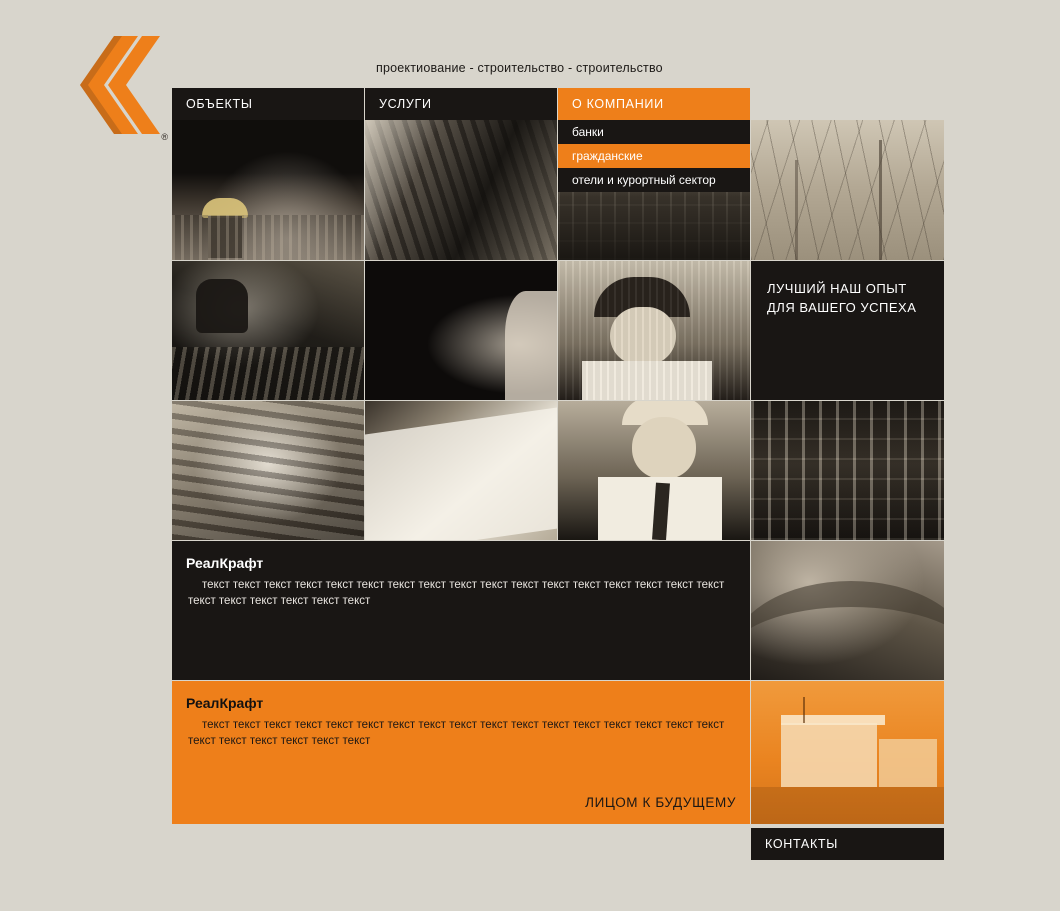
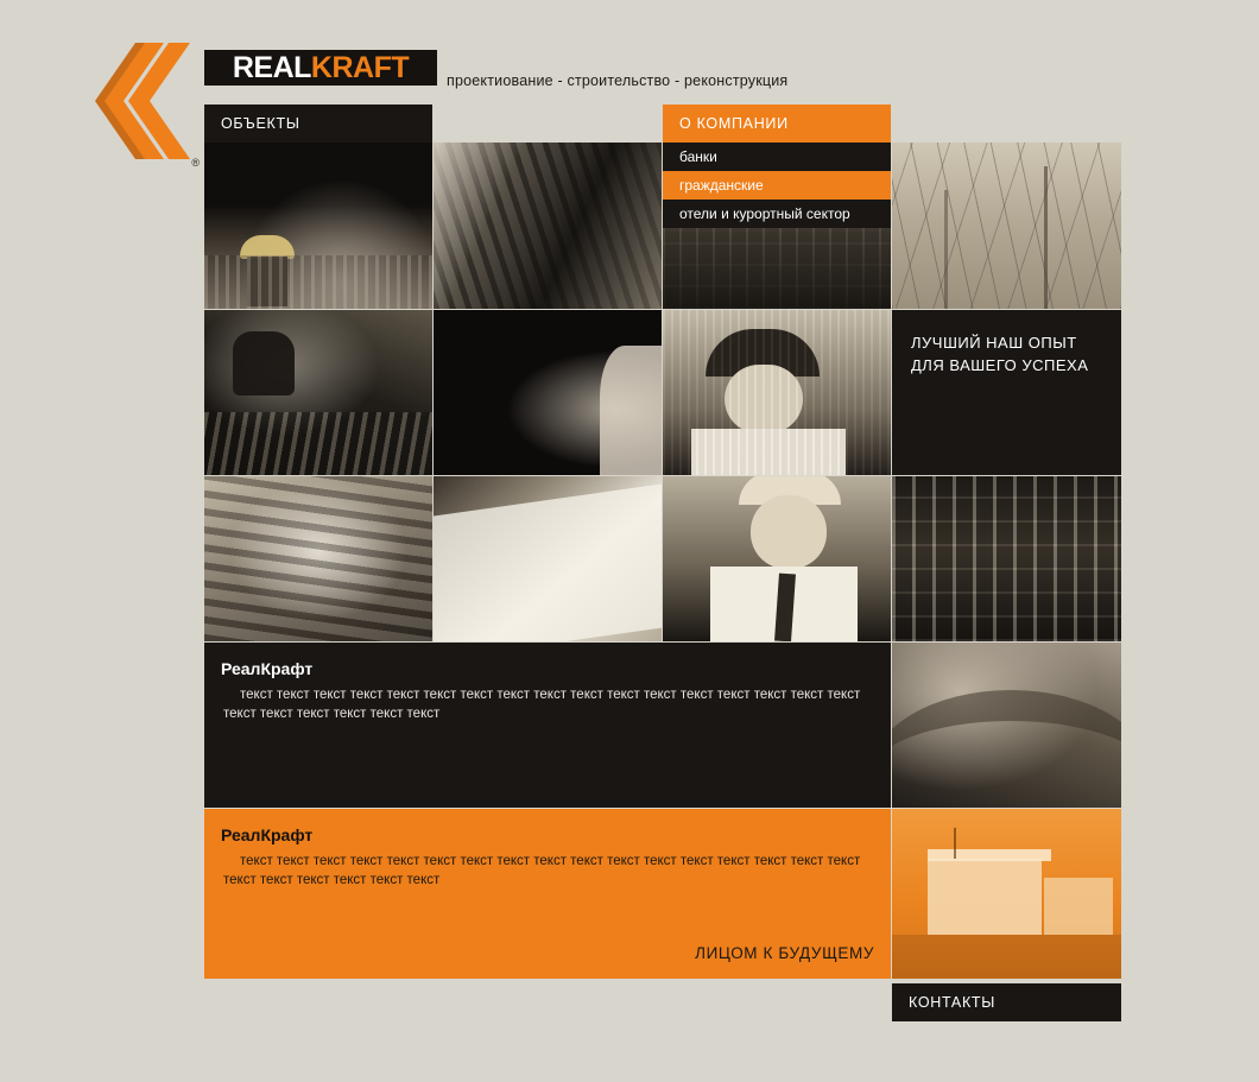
  ®
+ REAL
+ KRAFT
- проектиование - строительство - строительство
+ проектиование - строительство - реконструкция
  ОБЪЕКТЫ
- УСЛУГИ
  О КОМПАНИИ
  банки
  гражданские
  отели и курортный сектор
  ЛУЧШИЙ НАШ ОПЫТ
  ДЛЯ ВАШЕГО УСПЕХА
  РеалКрафт
  текст текст текст текст текст текст текст текст текст текст текст текст текст текст текст текст текст текст текст текст текст текст текст
  РеалКрафт
  текст текст текст текст текст текст текст текст текст текст текст текст текст текст текст текст текст текст текст текст текст текст текст
  ЛИЦОМ К БУДУЩЕМУ
  КОНТАКТЫ
